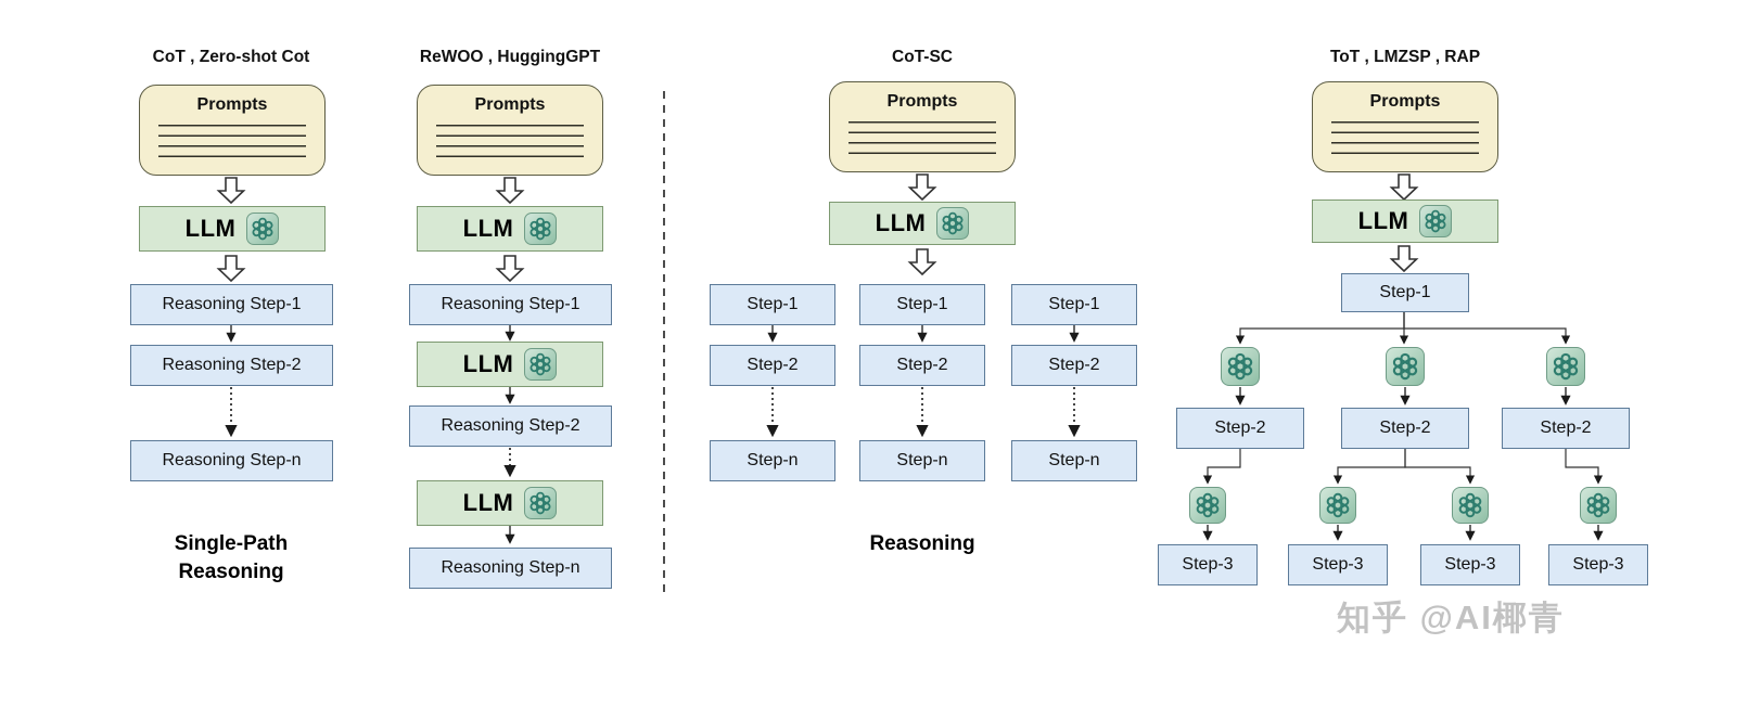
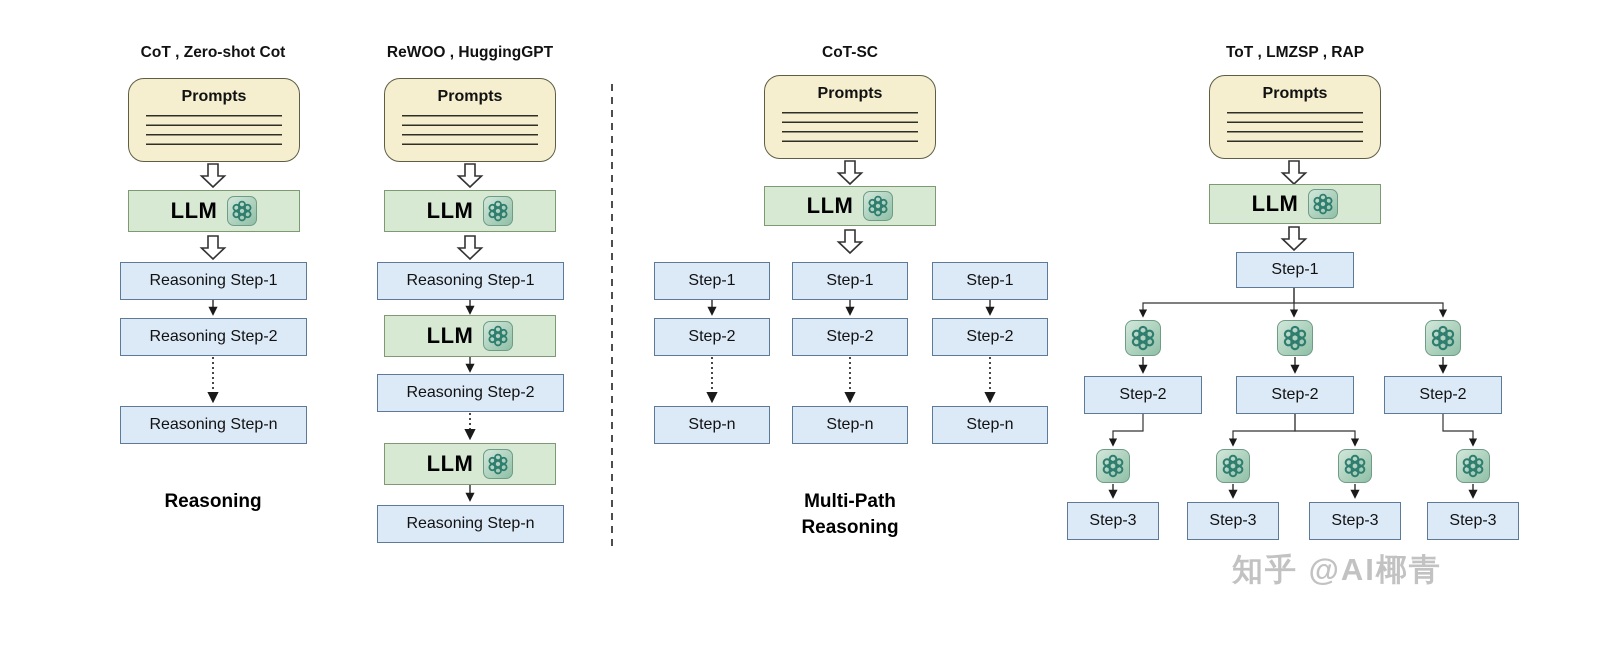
  CoT , Zero-shot Cot
  Prompts
  LLM
  Reasoning Step-1
  Reasoning Step-2
  Reasoning Step-n
- Single-Path
  Reasoning
  ReWOO , HuggingGPT
  Prompts
  LLM
  Reasoning Step-1
  LLM
  Reasoning Step-2
  LLM
  Reasoning Step-n
  CoT-SC
  Prompts
  LLM
  Step-1
  Step-2
  Step-n
  Step-1
  Step-2
  Step-n
  Step-1
  Step-2
  Step-n
+ Multi-Path
  Reasoning
  ToT , LMZSP , RAP
  Prompts
  LLM
  Step-1
  Step-2
  Step-2
  Step-2
  Step-3
  Step-3
  Step-3
  Step-3
  知乎 @AI椰青
